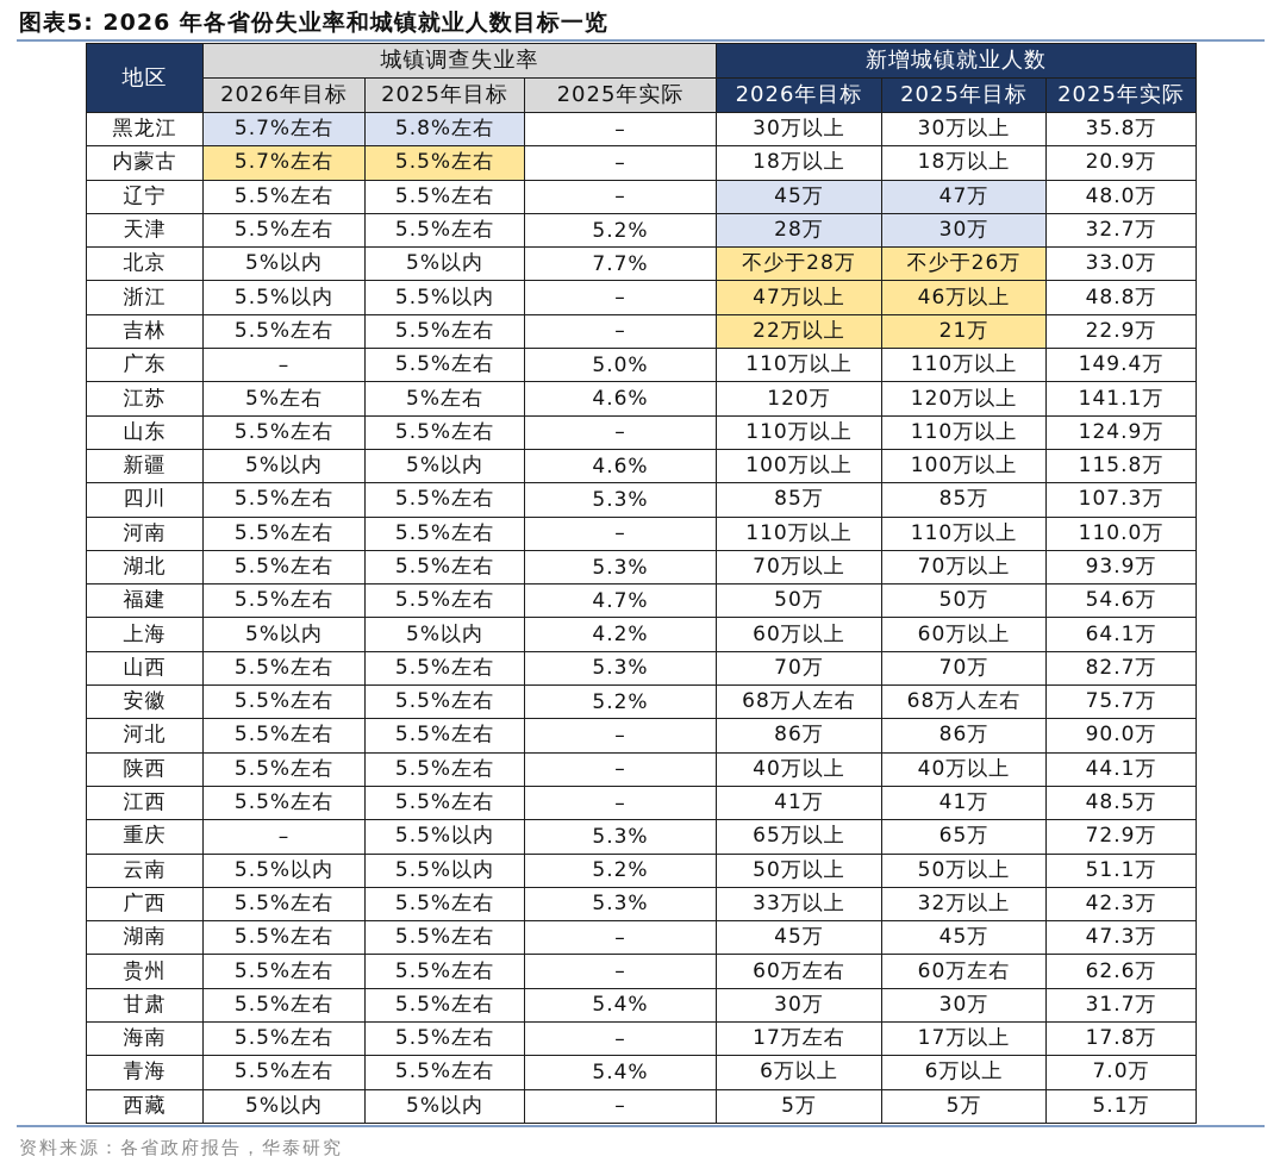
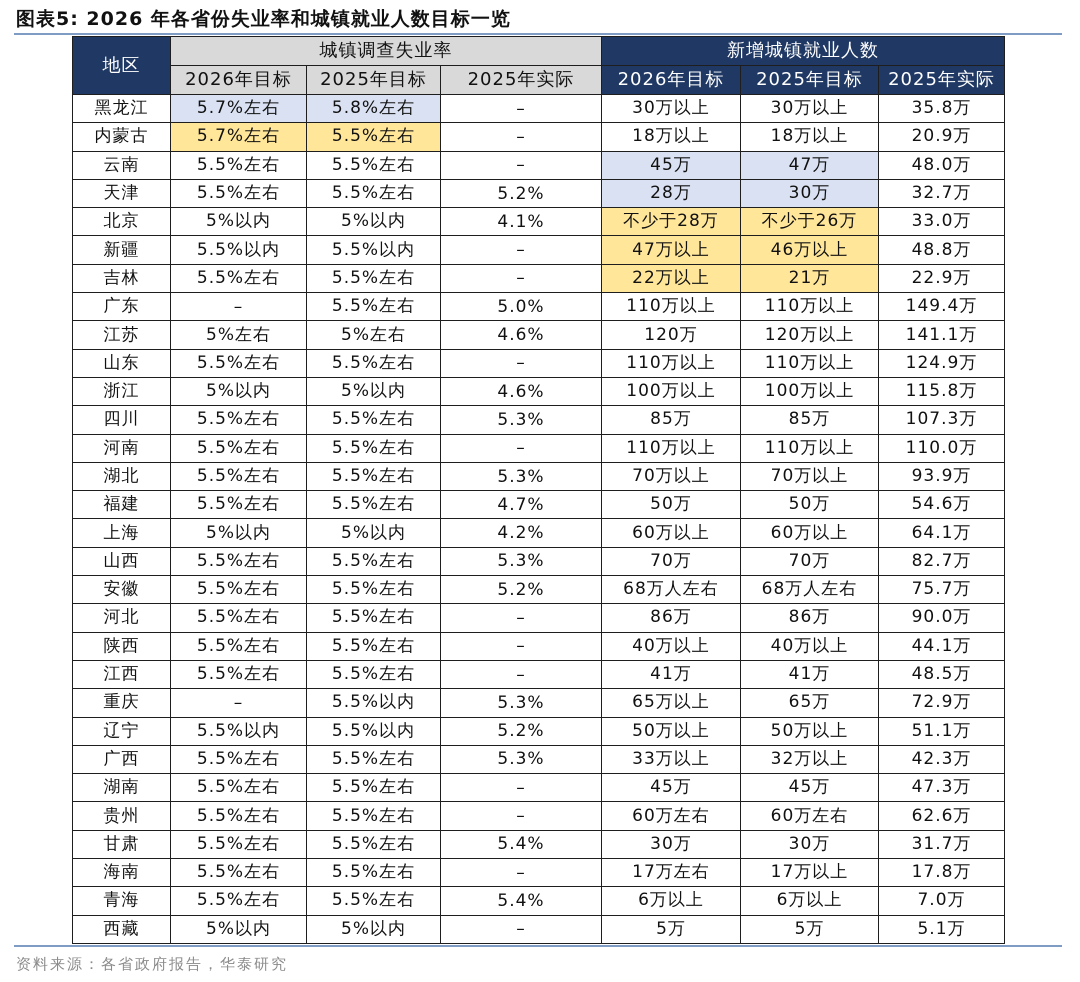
  图表5: 2026 年各省份失业率和城镇就业人数目标一览
  地区	城镇调查失业率	新增城镇就业人数
  2026年目标	2025年目标	2025年实际	2026年目标	2025年目标	2025年实际
  黑龙江	5.7%左右	5.8%左右	–	30万以上	30万以上	35.8万
  内蒙古	5.7%左右	5.5%左右	–	18万以上	18万以上	20.9万
- 辽宁	5.5%左右	5.5%左右	–	45万	47万	48.0万
+ 云南	5.5%左右	5.5%左右	–	45万	47万	48.0万
  天津	5.5%左右	5.5%左右	5.2%	28万	30万	32.7万
- 北京	5%以内	5%以内	7.7%	不少于28万	不少于26万	33.0万
+ 北京	5%以内	5%以内	4.1%	不少于28万	不少于26万	33.0万
- 浙江	5.5%以内	5.5%以内	–	47万以上	46万以上	48.8万
+ 新疆	5.5%以内	5.5%以内	–	47万以上	46万以上	48.8万
  吉林	5.5%左右	5.5%左右	–	22万以上	21万	22.9万
  广东	–	5.5%左右	5.0%	110万以上	110万以上	149.4万
  江苏	5%左右	5%左右	4.6%	120万	120万以上	141.1万
  山东	5.5%左右	5.5%左右	–	110万以上	110万以上	124.9万
- 新疆	5%以内	5%以内	4.6%	100万以上	100万以上	115.8万
+ 浙江	5%以内	5%以内	4.6%	100万以上	100万以上	115.8万
  四川	5.5%左右	5.5%左右	5.3%	85万	85万	107.3万
  河南	5.5%左右	5.5%左右	–	110万以上	110万以上	110.0万
  湖北	5.5%左右	5.5%左右	5.3%	70万以上	70万以上	93.9万
  福建	5.5%左右	5.5%左右	4.7%	50万	50万	54.6万
  上海	5%以内	5%以内	4.2%	60万以上	60万以上	64.1万
  山西	5.5%左右	5.5%左右	5.3%	70万	70万	82.7万
  安徽	5.5%左右	5.5%左右	5.2%	68万人左右	68万人左右	75.7万
  河北	5.5%左右	5.5%左右	–	86万	86万	90.0万
  陕西	5.5%左右	5.5%左右	–	40万以上	40万以上	44.1万
  江西	5.5%左右	5.5%左右	–	41万	41万	48.5万
  重庆	–	5.5%以内	5.3%	65万以上	65万	72.9万
- 云南	5.5%以内	5.5%以内	5.2%	50万以上	50万以上	51.1万
+ 辽宁	5.5%以内	5.5%以内	5.2%	50万以上	50万以上	51.1万
  广西	5.5%左右	5.5%左右	5.3%	33万以上	32万以上	42.3万
  湖南	5.5%左右	5.5%左右	–	45万	45万	47.3万
  贵州	5.5%左右	5.5%左右	–	60万左右	60万左右	62.6万
  甘肃	5.5%左右	5.5%左右	5.4%	30万	30万	31.7万
  海南	5.5%左右	5.5%左右	–	17万左右	17万以上	17.8万
  青海	5.5%左右	5.5%左右	5.4%	6万以上	6万以上	7.0万
  西藏	5%以内	5%以内	–	5万	5万	5.1万
  资料来源：各省政府报告，华泰研究
